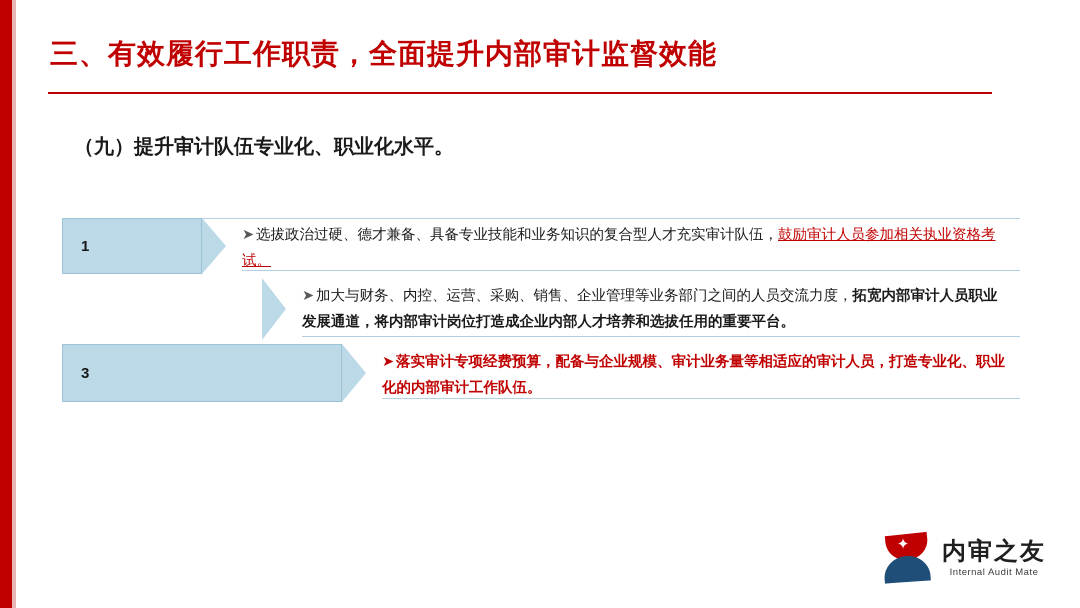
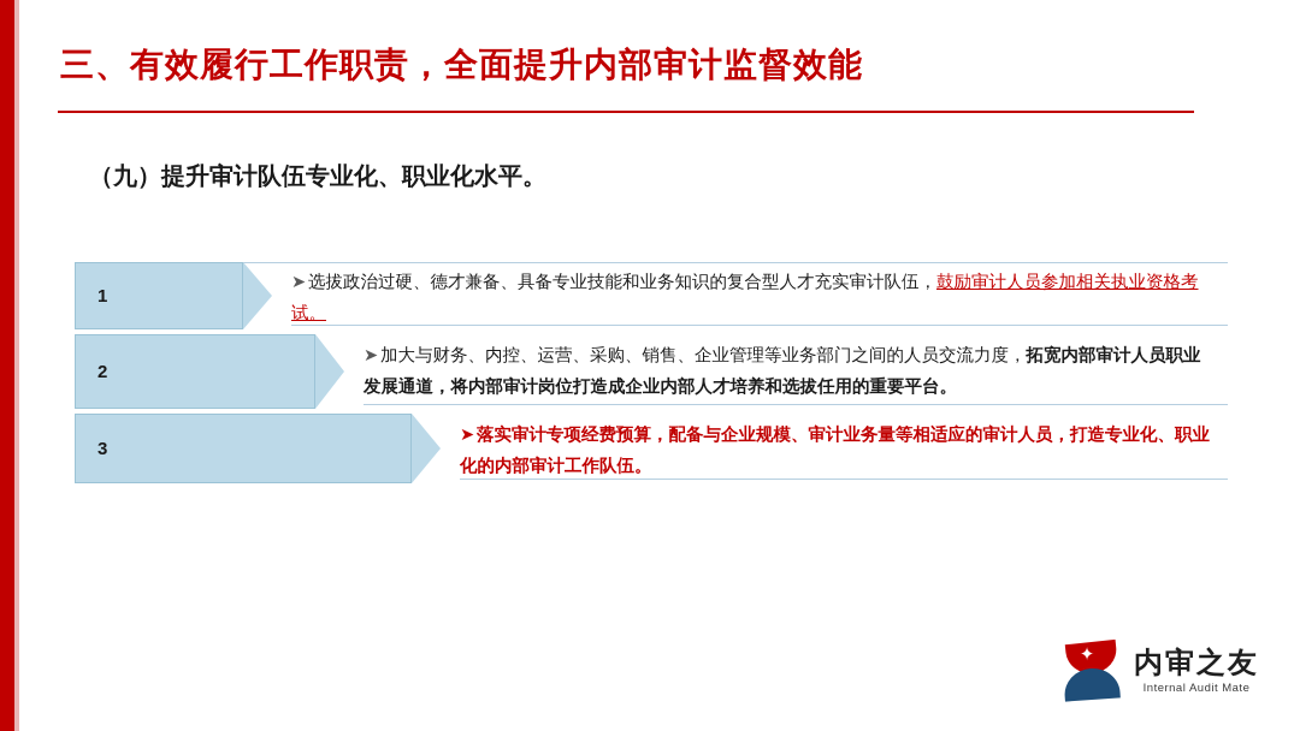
  三、有效履行工作职责，全面提升内部审计监督效能
  （九）提升审计队伍专业化、职业化水平。
  1
  ➤选拔政治过硬、德才兼备、具备专业技能和业务知识的复合型人才充实审计队伍，鼓励审计人员参加相关执业资格考试。
+ 2
  ➤加大与财务、内控、运营、采购、销售、企业管理等业务部门之间的人员交流力度，拓宽内部审计人员职业发展通道，将内部审计岗位打造成企业内部人才培养和选拔任用的重要平台。
  3
  ➤落实审计专项经费预算，配备与企业规模、审计业务量等相适应的审计人员，打造专业化、职业化的内部审计工作队伍。
  ✦
  内审之友
  Internal Audit Mate
